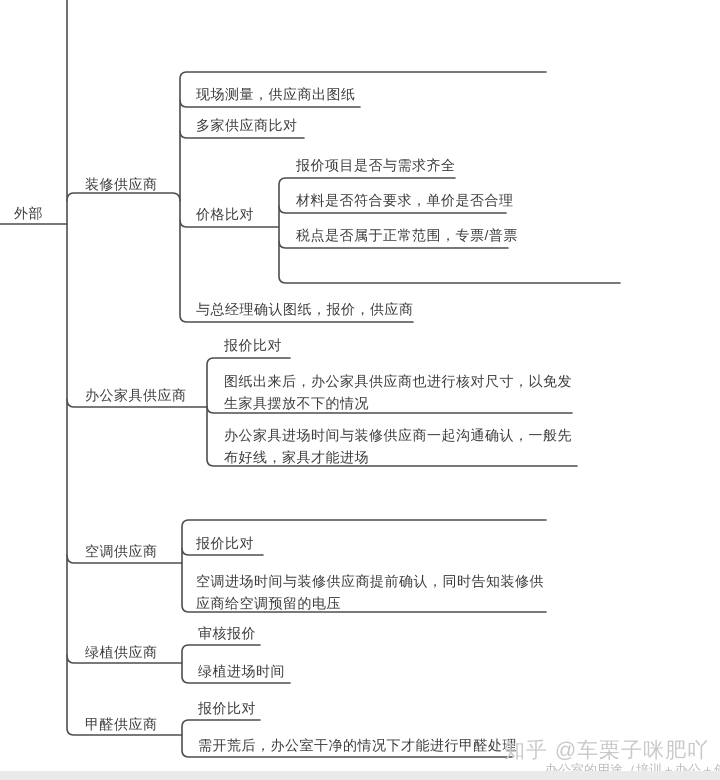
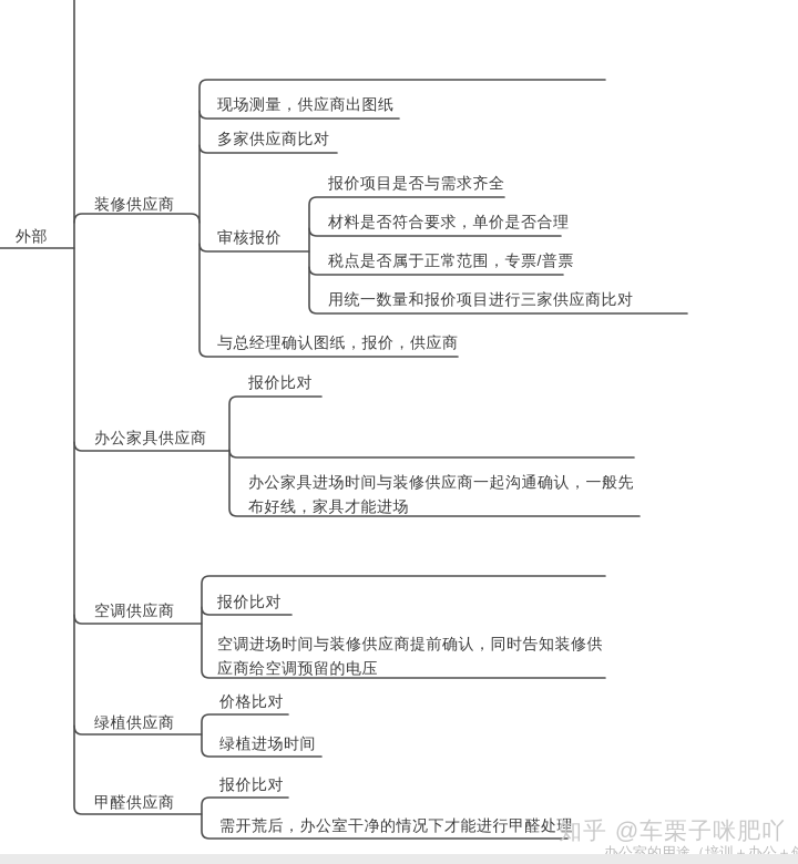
  外部
  装修供应商
  现场测量，供应商出图纸
  多家供应商比对
- 价格比对
+ 审核报价
  报价项目是否与需求齐全
  材料是否符合要求，单价是否合理
  税点是否属于正常范围，专票/普票
+ 用统一数量和报价项目进行三家供应商比对
  与总经理确认图纸，报价，供应商
  办公家具供应商
  报价比对
- 图纸出来后，办公家具供应商也进行核对尺寸，以免发生家具摆放不下的情况
  办公家具进场时间与装修供应商一起沟通确认，一般先布好线，家具才能进场
  空调供应商
  报价比对
  空调进场时间与装修供应商提前确认，同时告知装修供应商给空调预留的电压
  绿植供应商
- 审核报价
+ 价格比对
  绿植进场时间
  甲醛供应商
  报价比对
  需开荒后，办公室干净的情况下才能进行甲醛处理
  办公室的用途（培训＋办公＋
  知乎 @车栗子咪肥吖
